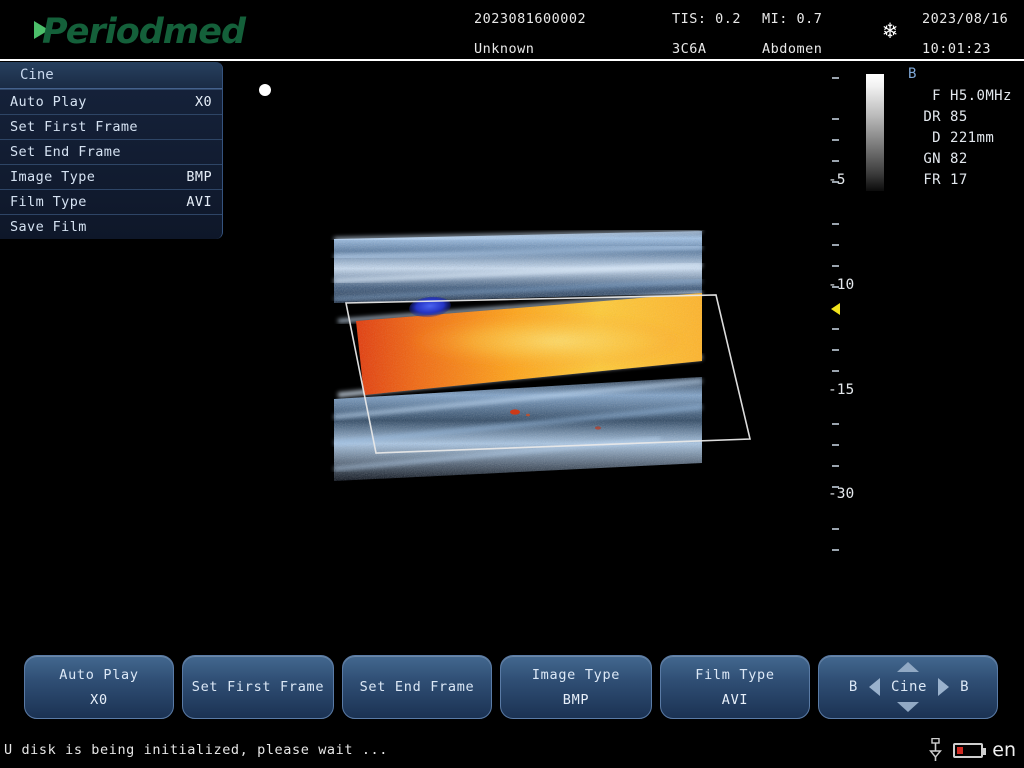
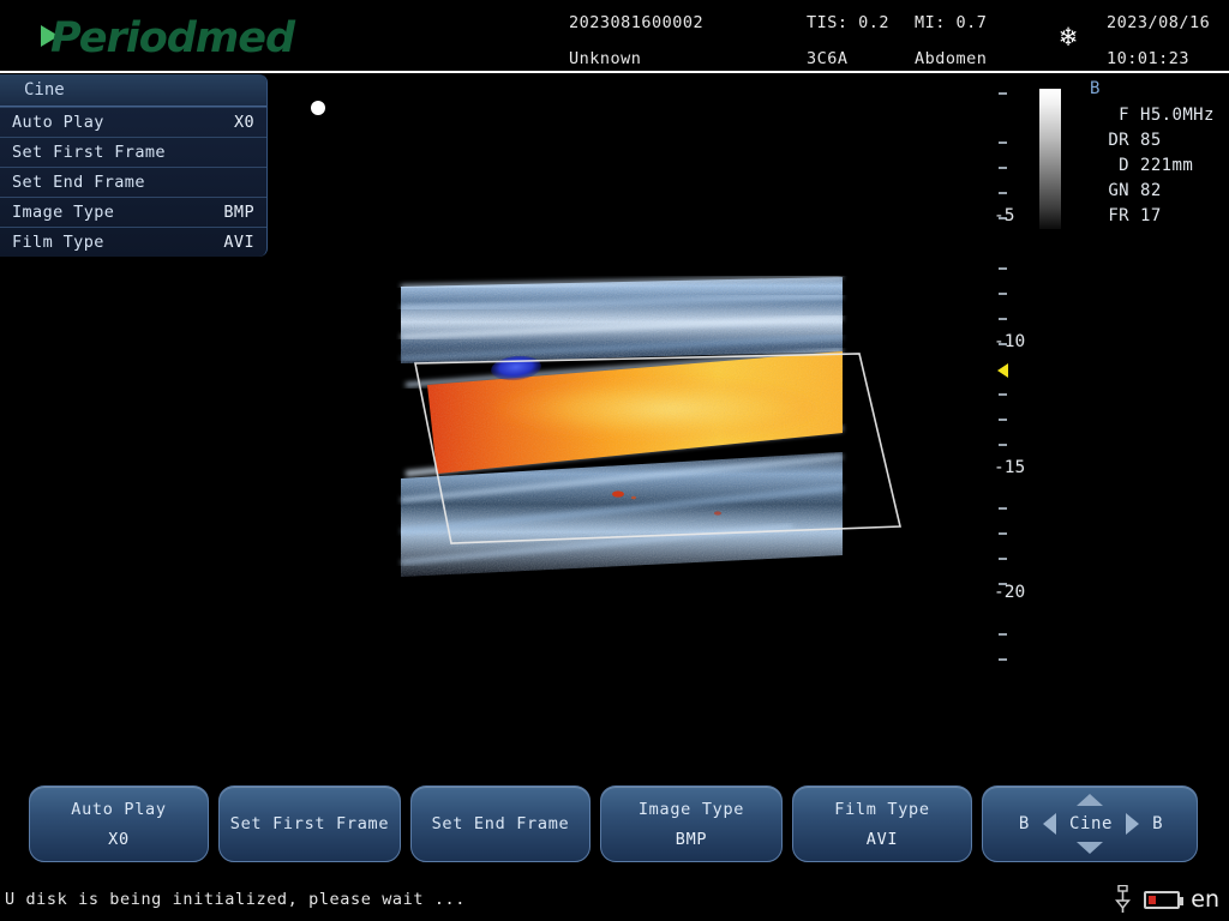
  Periodmed
  2023081600002
  Unknown
  TIS: 0.2
  3C6A
  MI: 0.7
  Abdomen
  2023/08/16
  10:01:23
  ❄
  -5
  -10
  -15
- -30
+ -20
  B
  F
  H5.0MHz
  DR
  85
  D
  221mm
  GN
  82
  FR
  17
  Cine
  Auto Play
  X0
  Set First Frame
  Set End Frame
  Image Type
  BMP
  Film Type
  AVI
- Save Film
  Auto Play
  X0
  Set First Frame
  Set End Frame
  Image Type
  BMP
  Film Type
  AVI
  B
  Cine
  B
  U disk is being initialized, please wait ...
  en
